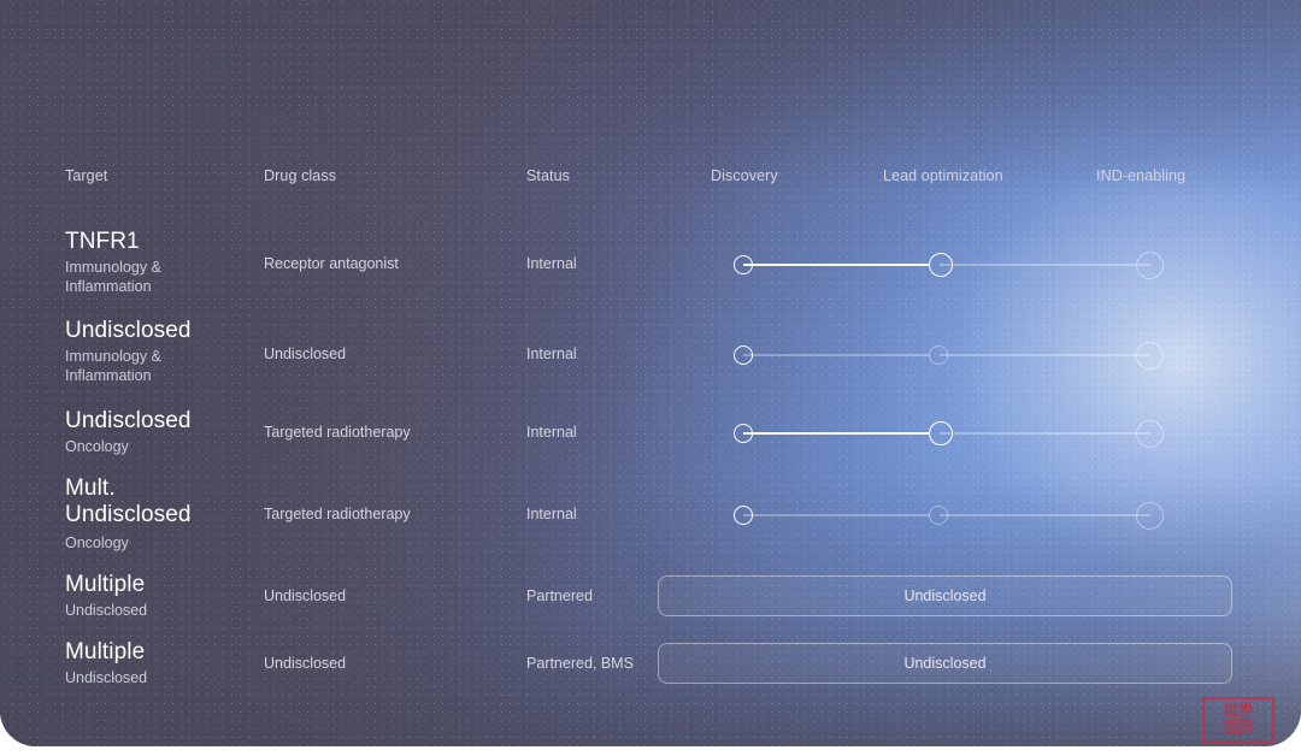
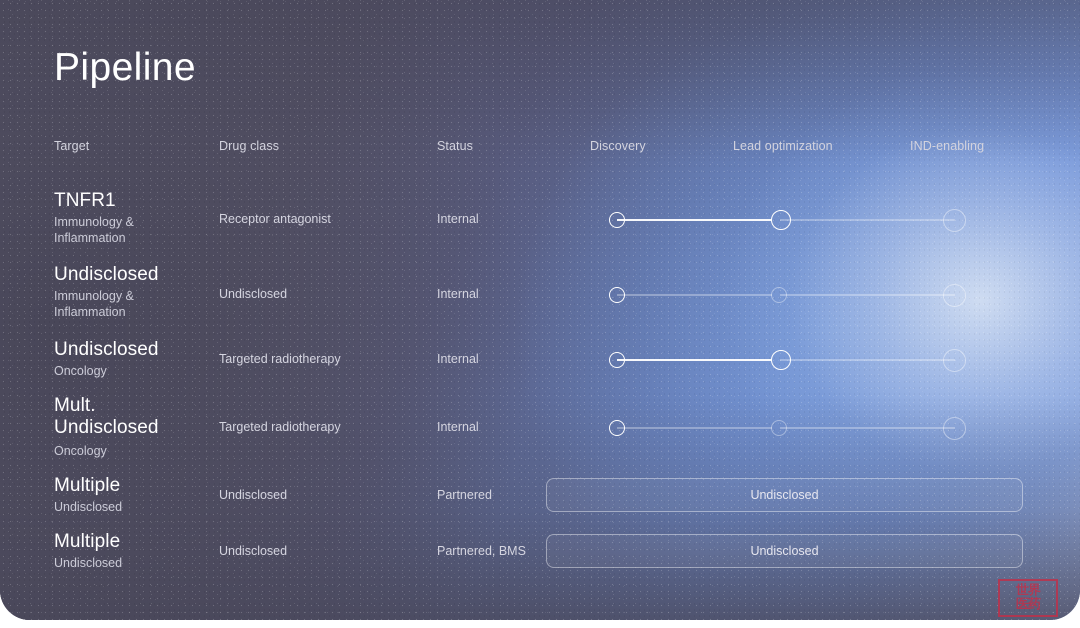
+ Pipeline
  Target
  Drug class
  Status
  Discovery
  Lead optimization
  IND-enabling
  TNFR1
  Immunology &
  Inflammation
  Receptor antagonist
  Internal
  Undisclosed
  Immunology &
  Inflammation
  Undisclosed
  Internal
  Undisclosed
  Oncology
  Targeted radiotherapy
  Internal
  Mult.
  Undisclosed
  Oncology
  Targeted radiotherapy
  Internal
  Multiple
  Undisclosed
  Undisclosed
  Partnered
  Undisclosed
  Multiple
  Undisclosed
  Undisclosed
  Partnered, BMS
  Undisclosed
  世界
  医药
